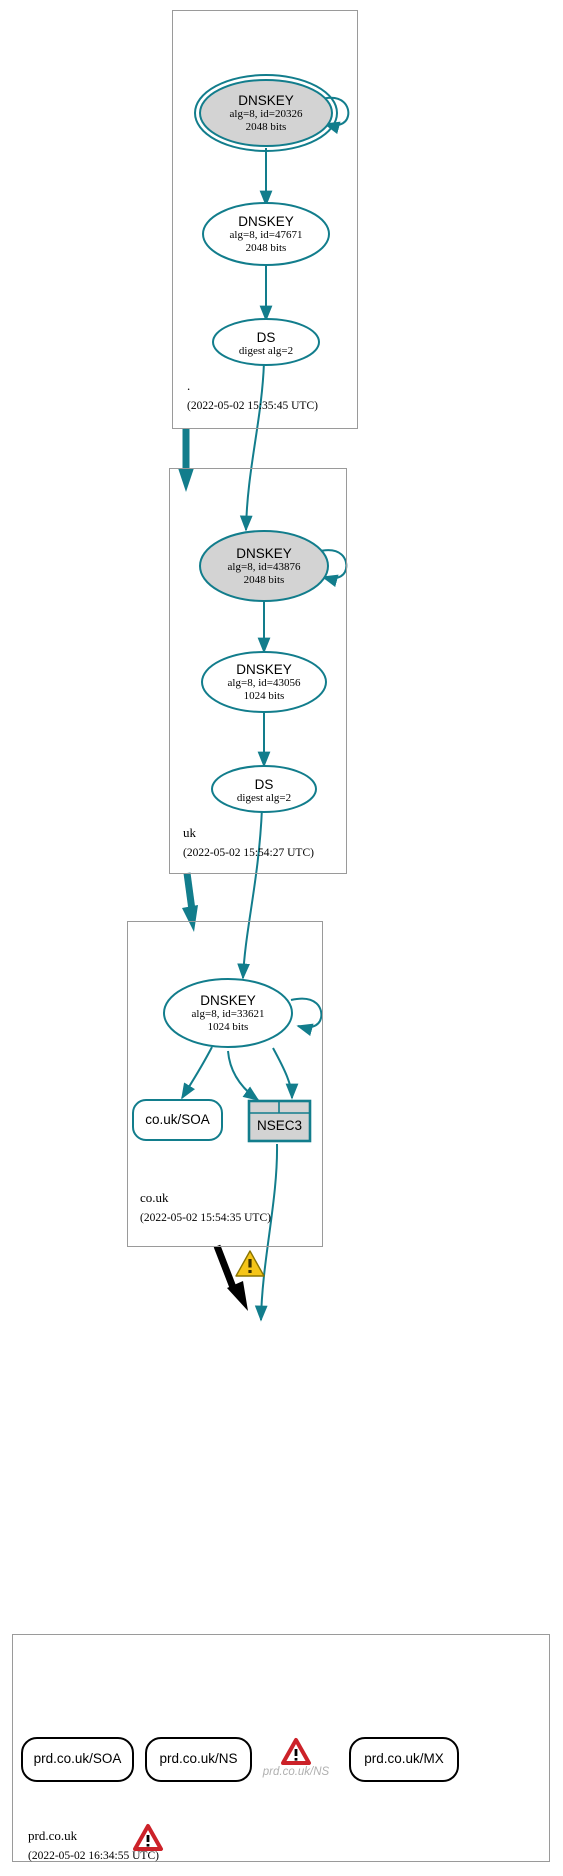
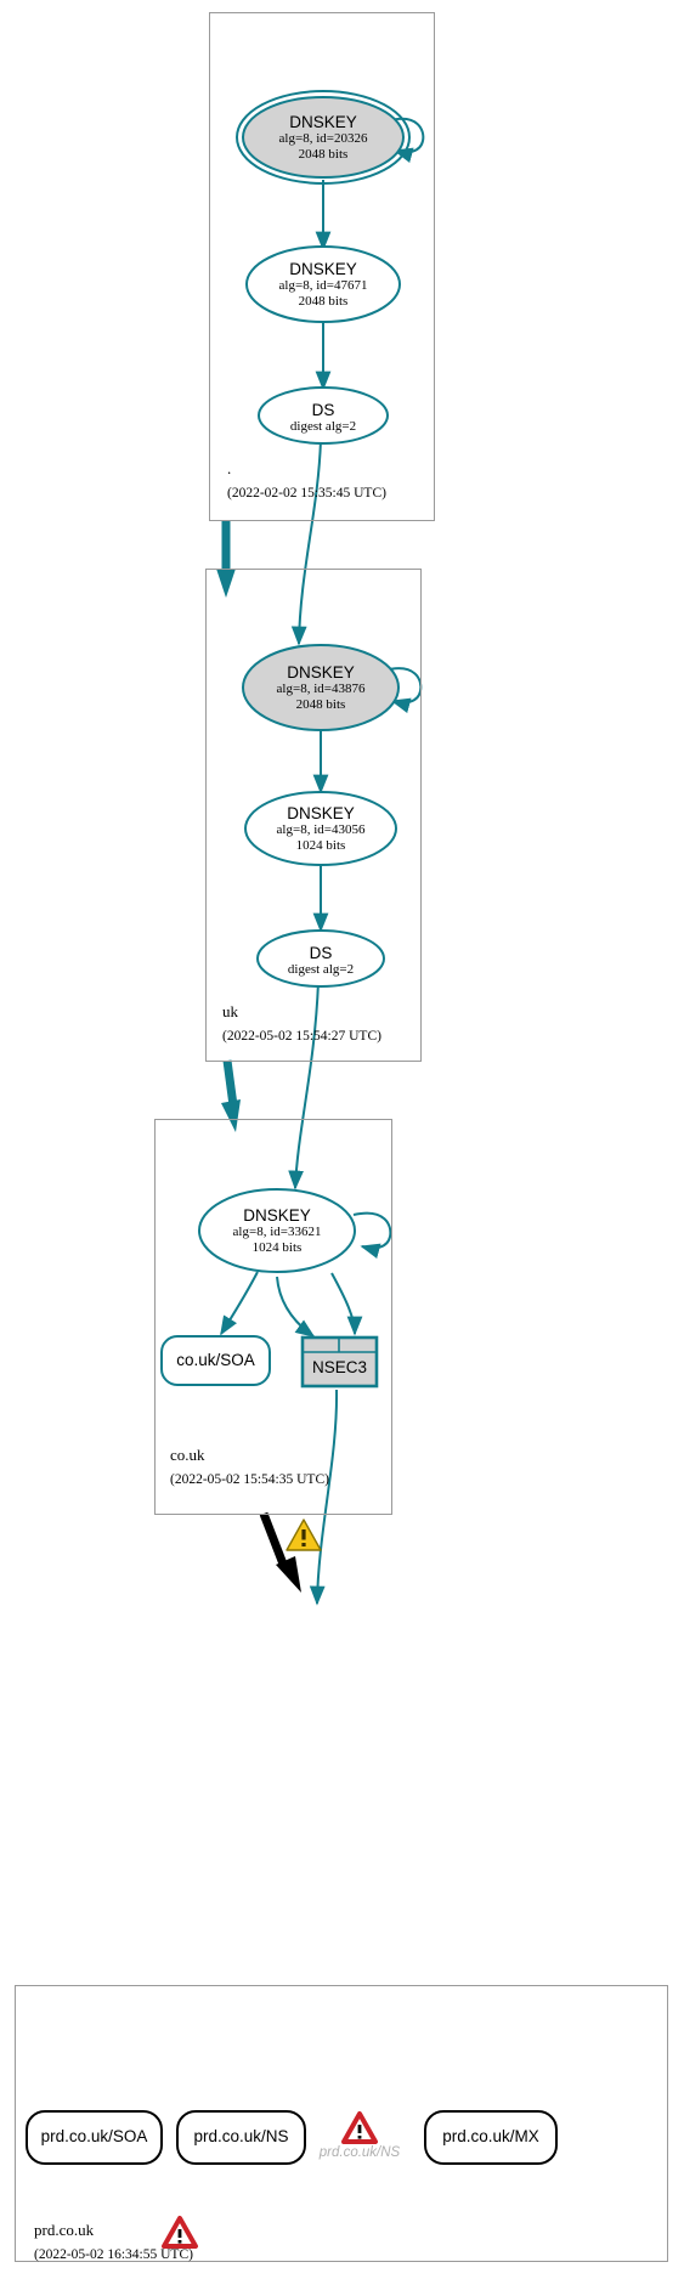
  .
- (2022-05-02 15:35:45 UTC)
+ (2022-02-02 15:35:45 UTC)
  uk
  (2022-05-02 15:54:27 UTC)
  co.uk
  (2022-05-02 15:54:35 UTC)
  prd.co.uk
  (2022-05-02 16:34:55 UTC)
  DNSKEY
  alg=8, id=20326
  2048 bits
  DNSKEY
  alg=8, id=47671
  2048 bits
  DS
  digest alg=2
  DNSKEY
  alg=8, id=43876
  2048 bits
  DNSKEY
  alg=8, id=43056
  1024 bits
  DS
  digest alg=2
  DNSKEY
  alg=8, id=33621
  1024 bits
  co.uk/SOA
  NSEC3
  prd.co.uk/SOA
  prd.co.uk/NS
  prd.co.uk/NS
  prd.co.uk/MX
